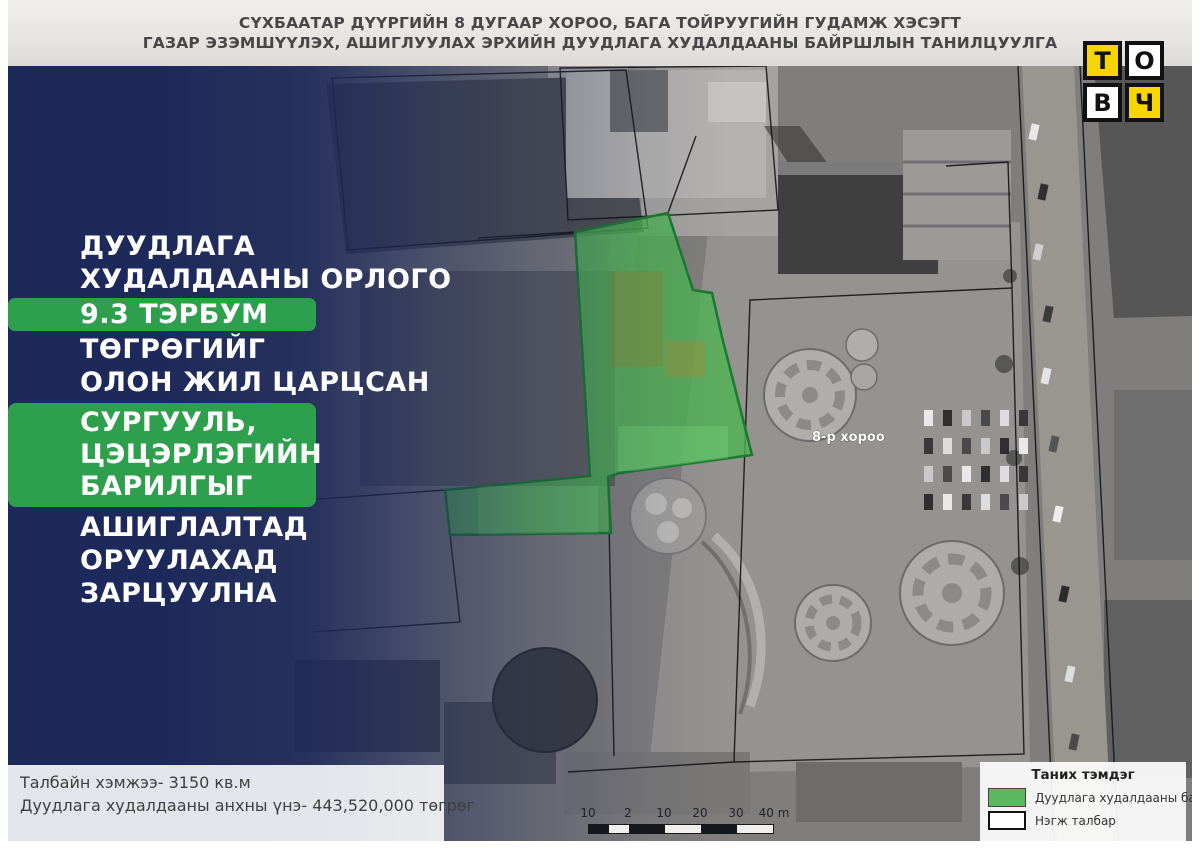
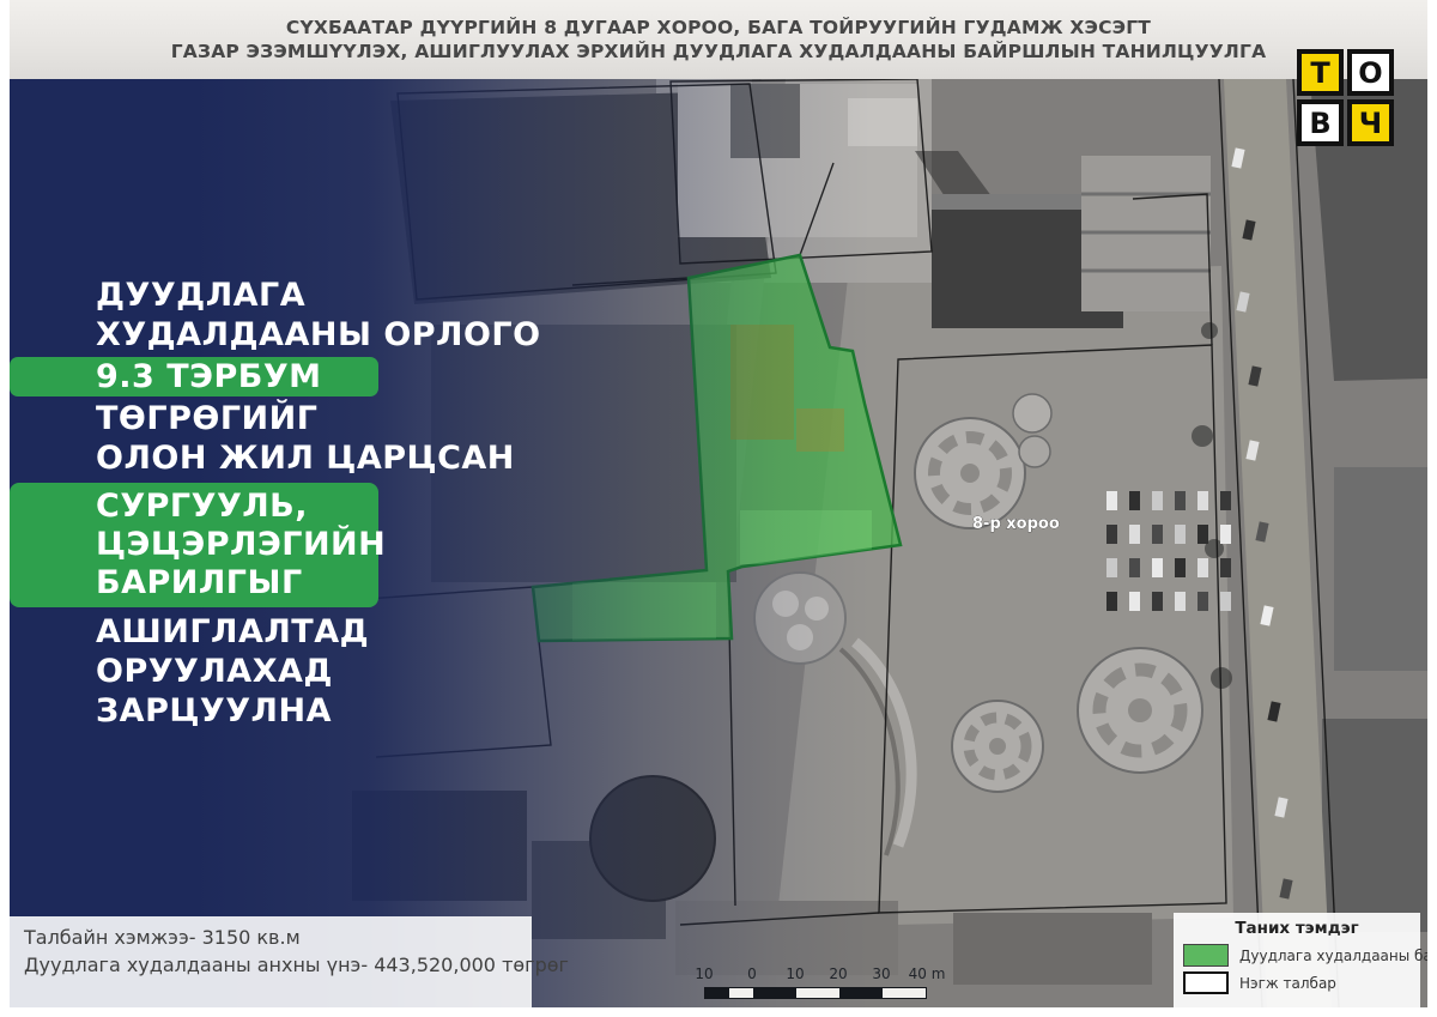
  СҮХБААТАР ДҮҮРГИЙН 8 ДУГААР ХОРОО, БАГА ТОЙРУУГИЙН ГУДАМЖ ХЭСЭГТ
  ГАЗАР ЭЗЭМШҮҮЛЭХ, АШИГЛУУЛАХ ЭРХИЙН ДУУДЛАГА ХУДАЛДААНЫ БАЙРШЛЫН ТАНИЛЦУУЛГА
  ДУУДЛАГА
  ХУДАЛДААНЫ ОРЛОГО
  9.3 ТЭРБУМ
  ТӨГРӨГИЙГ
  ОЛОН ЖИЛ ЦАРЦСАН
  СУРГУУЛЬ,
  ЦЭЦЭРЛЭГИЙН
  БАРИЛГЫГ
  АШИГЛАЛТАД
  ОРУУЛАХАД
  ЗАРЦУУЛНА
  Т
  О
  В
  Ч
  10
- 2
+ 0
  10
  20
  30
  40 m
  Талбайн хэмжээ- 3150 кв.м
  Дуудлага худалдааны анхны үнэ- 443,520,000 төгрөг
  Таних тэмдэг
  Дуудлага худалдааны б
  Нэгж талбар
